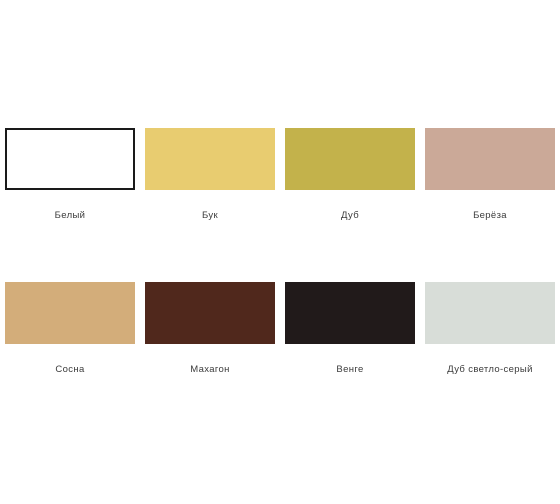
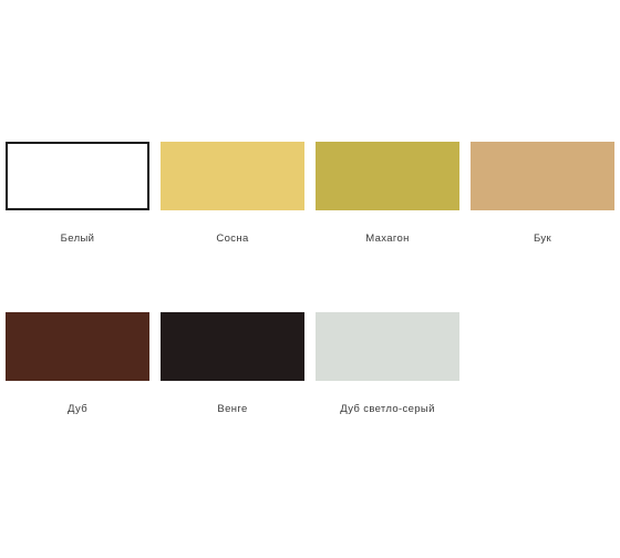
  Белый
- Бук
+ Сосна
- Дуб
+ Махагон
- Берёза
- Сосна
+ Бук
- Махагон
+ Дуб
  Венге
  Дуб светло-серый
